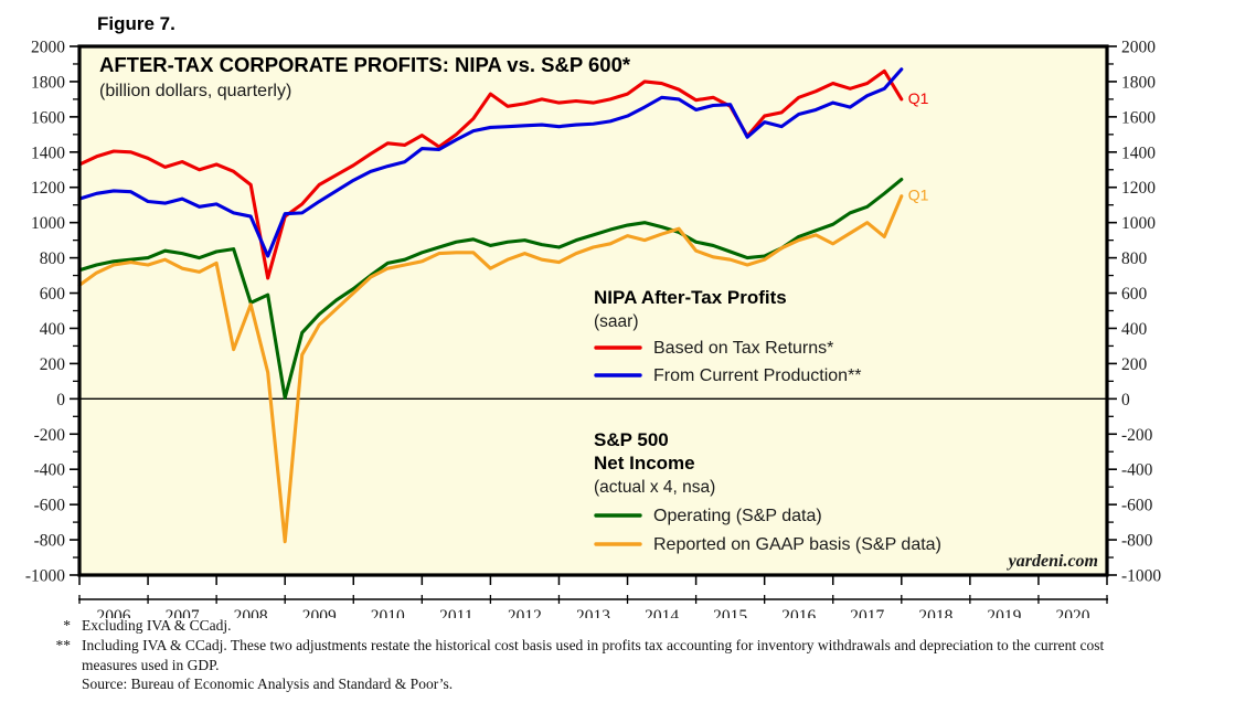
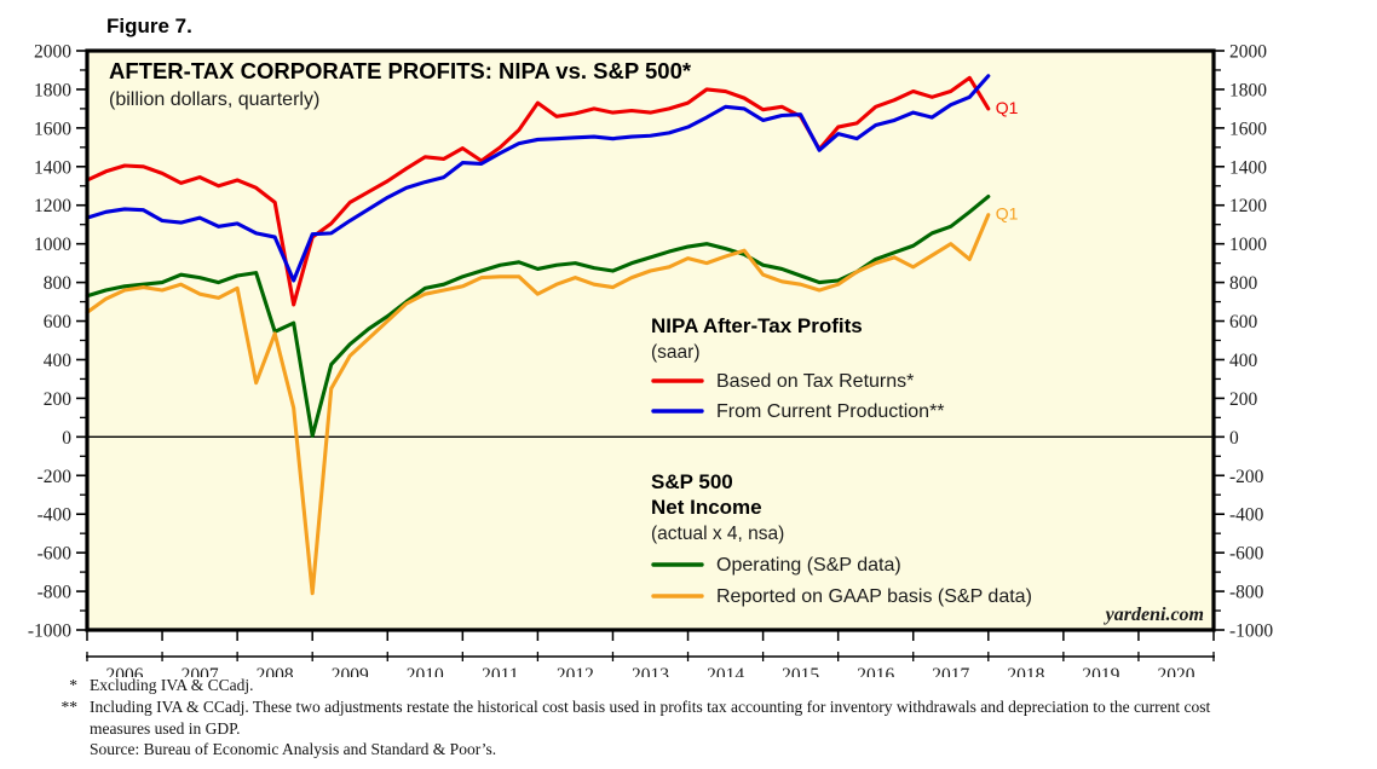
  Figure 7.
  2000
  2000
  1800
  1800
  1600
  1600
  1400
  1400
  1200
  1200
  1000
  1000
  800
  800
  600
  600
  400
  400
  200
  200
  0
  0
  -200
  -200
  -400
  -400
  -600
  -600
  -800
  -800
  -1000
  -1000
  2006
  2007
  2008
  2009
  2010
  2011
  2012
  2013
  2014
  2015
  2016
  2017
  2018
  2019
  2020
  Q1
  Q1
- AFTER-TAX CORPORATE PROFITS: NIPA vs. S&P 600*
+ AFTER-TAX CORPORATE PROFITS: NIPA vs. S&P 500*
  (billion dollars, quarterly)
  yardeni.com
  NIPA After-Tax Profits
  (saar)
  Based on Tax Returns*
  From Current Production**
  S&P 500
  Net Income
  (actual x 4, nsa)
  Operating (S&P data)
  Reported on GAAP basis (S&P data)
  *
  Excluding IVA & CCadj.
  **
  Including IVA & CCadj. These two adjustments restate the historical cost basis used in profits tax accounting for inventory withdrawals and depreciation to the current cost measures used in GDP.
  Source: Bureau of Economic Analysis and Standard & Poor’s.
